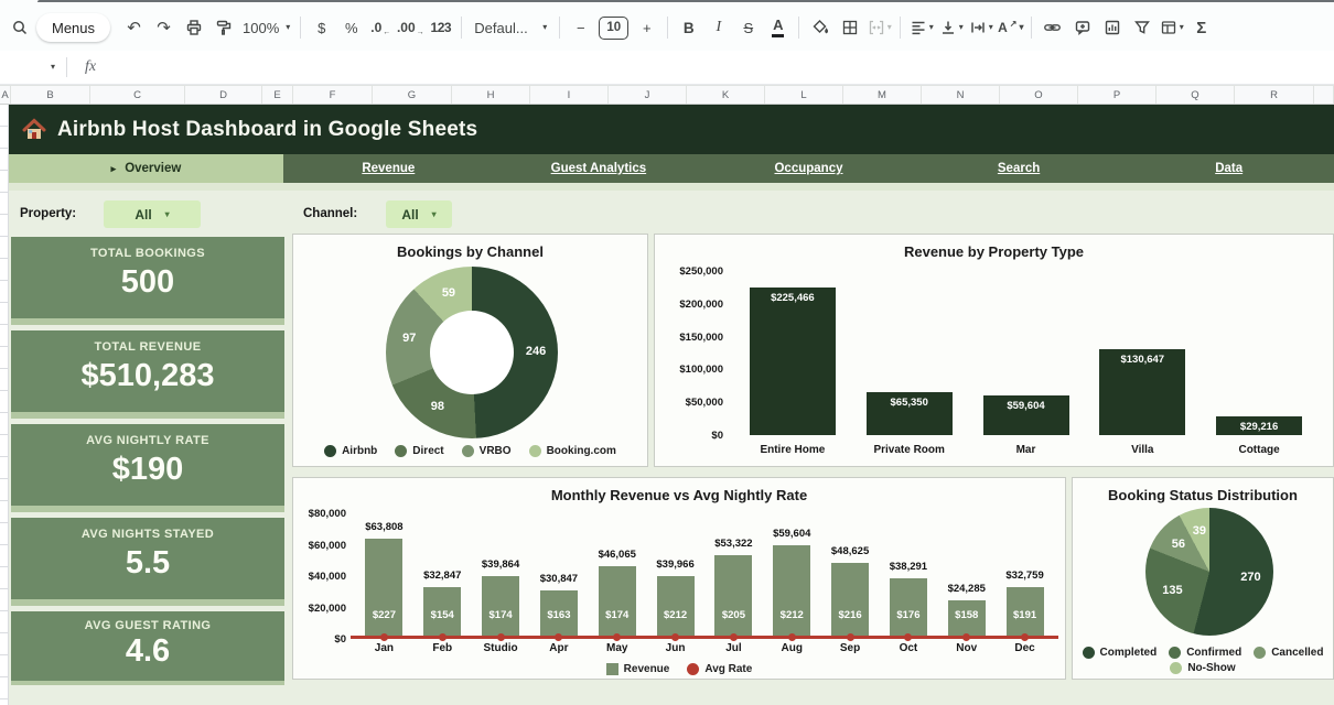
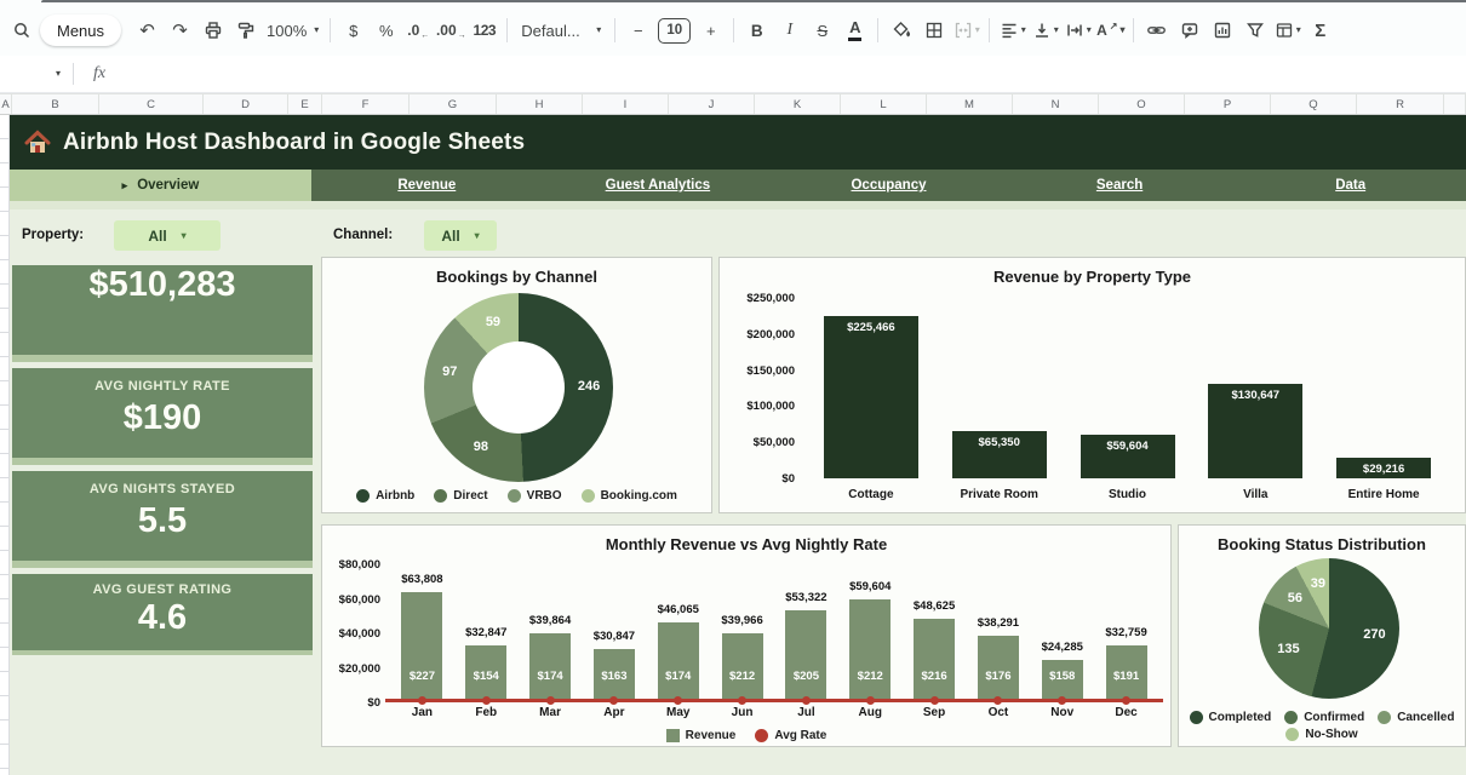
  Menus
  ↶
  ↷
  100%
  ▾
  $
  %
  .0
  .00
  123
  Defaul...
  ▾
  −
  10
  +
  B
  I
  S
  A
  ▾
  ▾
  ▾
  ▾
  A
  ↗
  ▾
  ▾
  Σ
  ▾
  fx
  A
  B
  C
  D
  E
  F
  G
  H
  I
  J
  K
  L
  M
  N
  O
  P
  Q
  R
  Airbnb Host Dashboard in Google Sheets
  ▸
  Overview
  Revenue
  Guest Analytics
  Occupancy
  Search
  Data
  Property:
  All
  ▾
  Channel:
  All
  ▾
- TOTAL BOOKINGS
- 500
- TOTAL REVENUE
  $510,283
  AVG NIGHTLY RATE
  $190
  AVG NIGHTS STAYED
  5.5
  AVG GUEST RATING
  4.6
  Bookings by Channel
  246
  98
  97
  59
  Airbnb
  Direct
  VRBO
  Booking.com
  Revenue by Property Type
  $0
  $50,000
  $100,000
  $150,000
  $200,000
  $250,000
  $225,466
  $65,350
  $59,604
  $130,647
  $29,216
- Entire Home
+ Cottage
  Private Room
- Mar
+ Studio
  Villa
- Cottage
+ Entire Home
  Monthly Revenue vs Avg Nightly Rate
  $0
  $20,000
  $40,000
  $60,000
  $80,000
  $63,808
  $227
  $32,847
  $154
  $39,864
  $174
  $30,847
  $163
  $46,065
  $174
  $39,966
  $212
  $53,322
  $205
  $59,604
  $212
  $48,625
  $216
  $38,291
  $176
  $24,285
  $158
  $32,759
  $191
  Jan
  Feb
- Studio
+ Mar
  Apr
  May
  Jun
  Jul
  Aug
  Sep
  Oct
  Nov
  Dec
  Revenue
  Avg Rate
  Booking Status Distribution
  270
  135
  56
  39
  Completed
  Confirmed
  Cancelled
  No-Show
